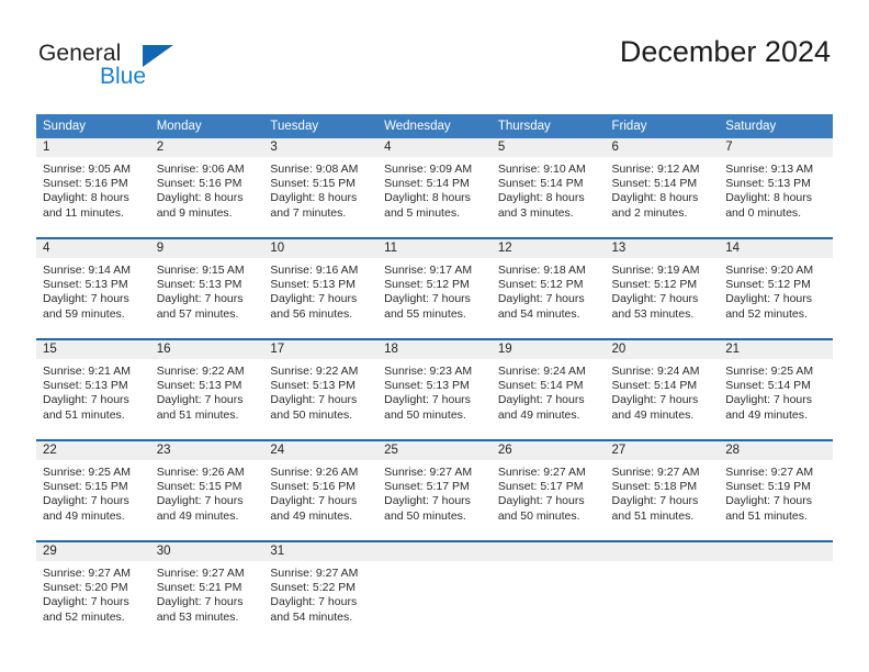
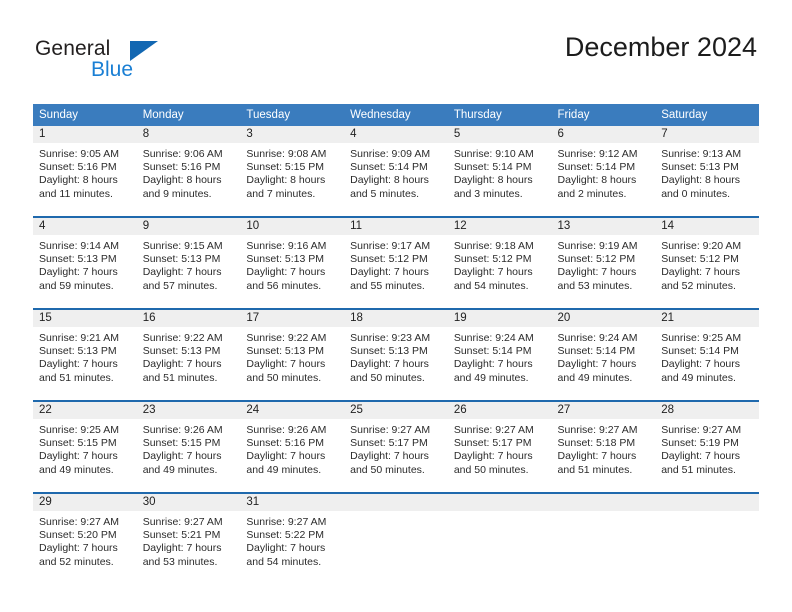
  General
  Blue
  December 2024
  Sunday	Monday	Tuesday	Wednesday	Thursday	Friday	Saturday
- 1Sunrise: 9:05 AMSunset: 5:16 PMDaylight: 8 hours and 11 minutes.	2Sunrise: 9:06 AMSunset: 5:16 PMDaylight: 8 hours and 9 minutes.	3Sunrise: 9:08 AMSunset: 5:15 PMDaylight: 8 hours and 7 minutes.	4Sunrise: 9:09 AMSunset: 5:14 PMDaylight: 8 hours and 5 minutes.	5Sunrise: 9:10 AMSunset: 5:14 PMDaylight: 8 hours and 3 minutes.	6Sunrise: 9:12 AMSunset: 5:14 PMDaylight: 8 hours and 2 minutes.	7Sunrise: 9:13 AMSunset: 5:13 PMDaylight: 8 hours and 0 minutes.
+ 1Sunrise: 9:05 AMSunset: 5:16 PMDaylight: 8 hours and 11 minutes.	8Sunrise: 9:06 AMSunset: 5:16 PMDaylight: 8 hours and 9 minutes.	3Sunrise: 9:08 AMSunset: 5:15 PMDaylight: 8 hours and 7 minutes.	4Sunrise: 9:09 AMSunset: 5:14 PMDaylight: 8 hours and 5 minutes.	5Sunrise: 9:10 AMSunset: 5:14 PMDaylight: 8 hours and 3 minutes.	6Sunrise: 9:12 AMSunset: 5:14 PMDaylight: 8 hours and 2 minutes.	7Sunrise: 9:13 AMSunset: 5:13 PMDaylight: 8 hours and 0 minutes.
  4Sunrise: 9:14 AMSunset: 5:13 PMDaylight: 7 hours and 59 minutes.	9Sunrise: 9:15 AMSunset: 5:13 PMDaylight: 7 hours and 57 minutes.	10Sunrise: 9:16 AMSunset: 5:13 PMDaylight: 7 hours and 56 minutes.	11Sunrise: 9:17 AMSunset: 5:12 PMDaylight: 7 hours and 55 minutes.	12Sunrise: 9:18 AMSunset: 5:12 PMDaylight: 7 hours and 54 minutes.	13Sunrise: 9:19 AMSunset: 5:12 PMDaylight: 7 hours and 53 minutes.	14Sunrise: 9:20 AMSunset: 5:12 PMDaylight: 7 hours and 52 minutes.
  15Sunrise: 9:21 AMSunset: 5:13 PMDaylight: 7 hours and 51 minutes.	16Sunrise: 9:22 AMSunset: 5:13 PMDaylight: 7 hours and 51 minutes.	17Sunrise: 9:22 AMSunset: 5:13 PMDaylight: 7 hours and 50 minutes.	18Sunrise: 9:23 AMSunset: 5:13 PMDaylight: 7 hours and 50 minutes.	19Sunrise: 9:24 AMSunset: 5:14 PMDaylight: 7 hours and 49 minutes.	20Sunrise: 9:24 AMSunset: 5:14 PMDaylight: 7 hours and 49 minutes.	21Sunrise: 9:25 AMSunset: 5:14 PMDaylight: 7 hours and 49 minutes.
  22Sunrise: 9:25 AMSunset: 5:15 PMDaylight: 7 hours and 49 minutes.	23Sunrise: 9:26 AMSunset: 5:15 PMDaylight: 7 hours and 49 minutes.	24Sunrise: 9:26 AMSunset: 5:16 PMDaylight: 7 hours and 49 minutes.	25Sunrise: 9:27 AMSunset: 5:17 PMDaylight: 7 hours and 50 minutes.	26Sunrise: 9:27 AMSunset: 5:17 PMDaylight: 7 hours and 50 minutes.	27Sunrise: 9:27 AMSunset: 5:18 PMDaylight: 7 hours and 51 minutes.	28Sunrise: 9:27 AMSunset: 5:19 PMDaylight: 7 hours and 51 minutes.
  29Sunrise: 9:27 AMSunset: 5:20 PMDaylight: 7 hours and 52 minutes.	30Sunrise: 9:27 AMSunset: 5:21 PMDaylight: 7 hours and 53 minutes.	31Sunrise: 9:27 AMSunset: 5:22 PMDaylight: 7 hours and 54 minutes.
